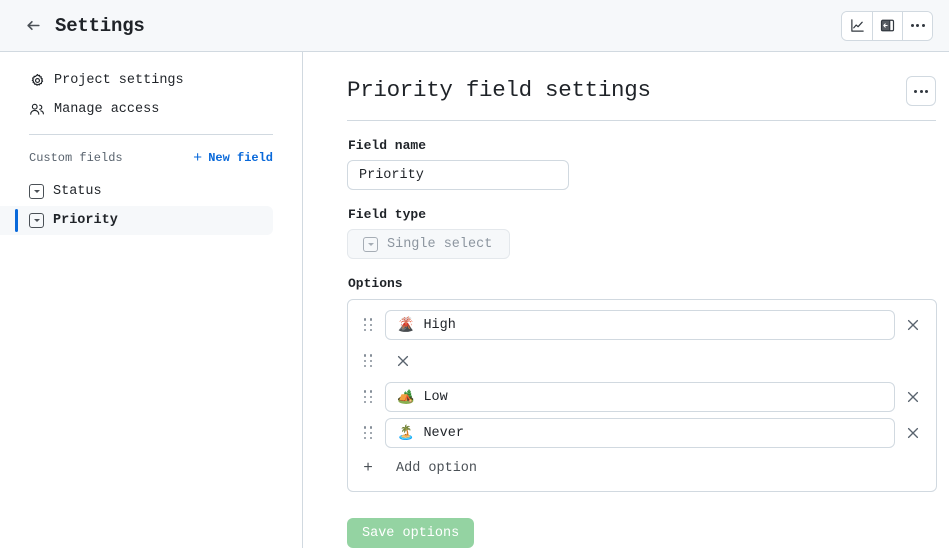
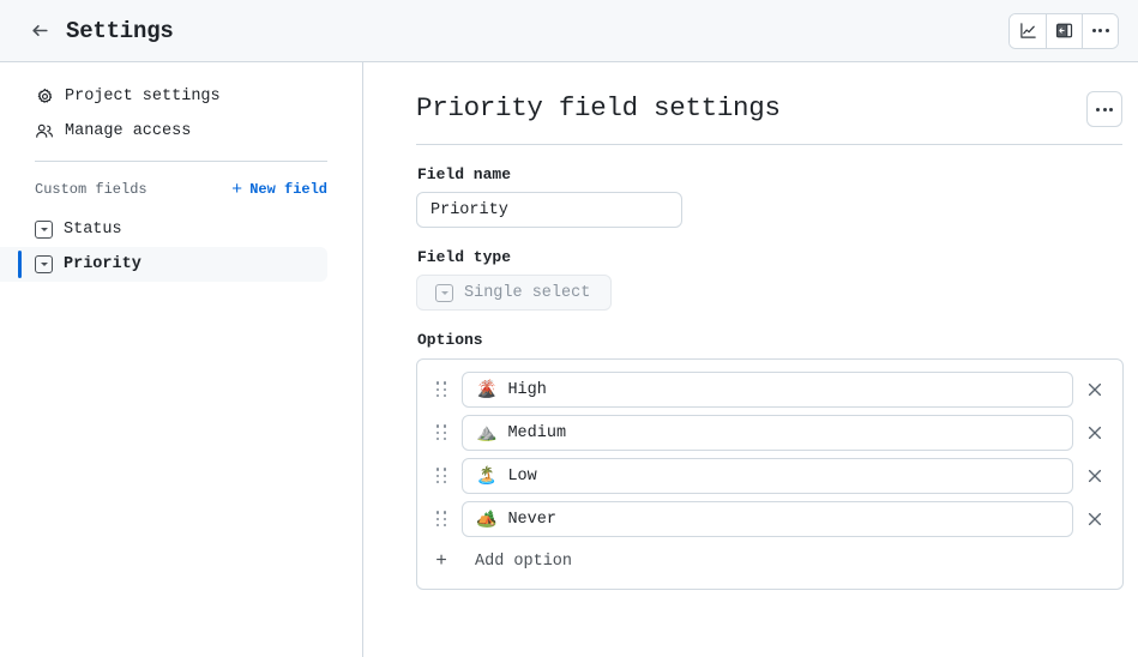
  Settings
  Project settings
  Manage access
  Custom fields
  +
  New field
  Status
  Priority
  Priority field settings
  Field name
  Priority
  Field type
  Single select
  Options
  🌋
  High
+ ⛰️
+ Medium
- 🏕️
+ 🏝️
  Low
- 🏝️
+ 🏕️
  Never
  +
  Add option
- Save options
